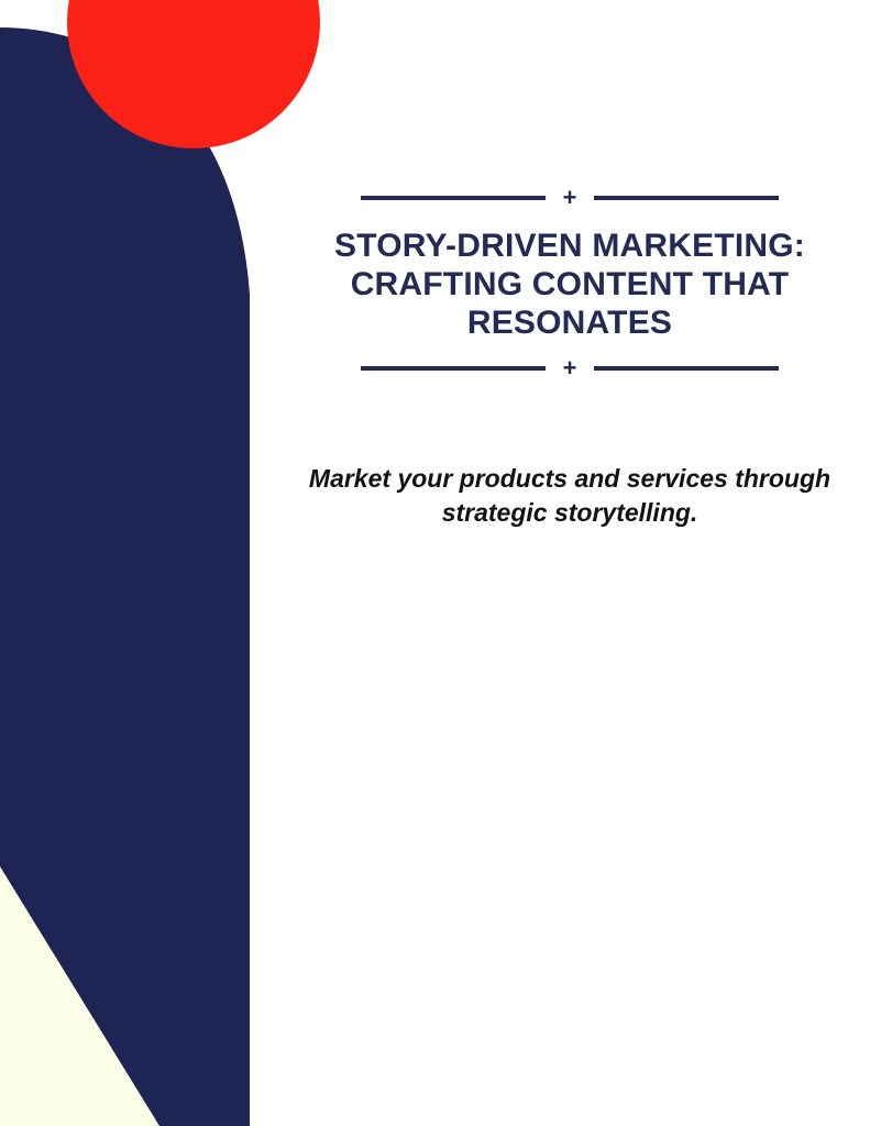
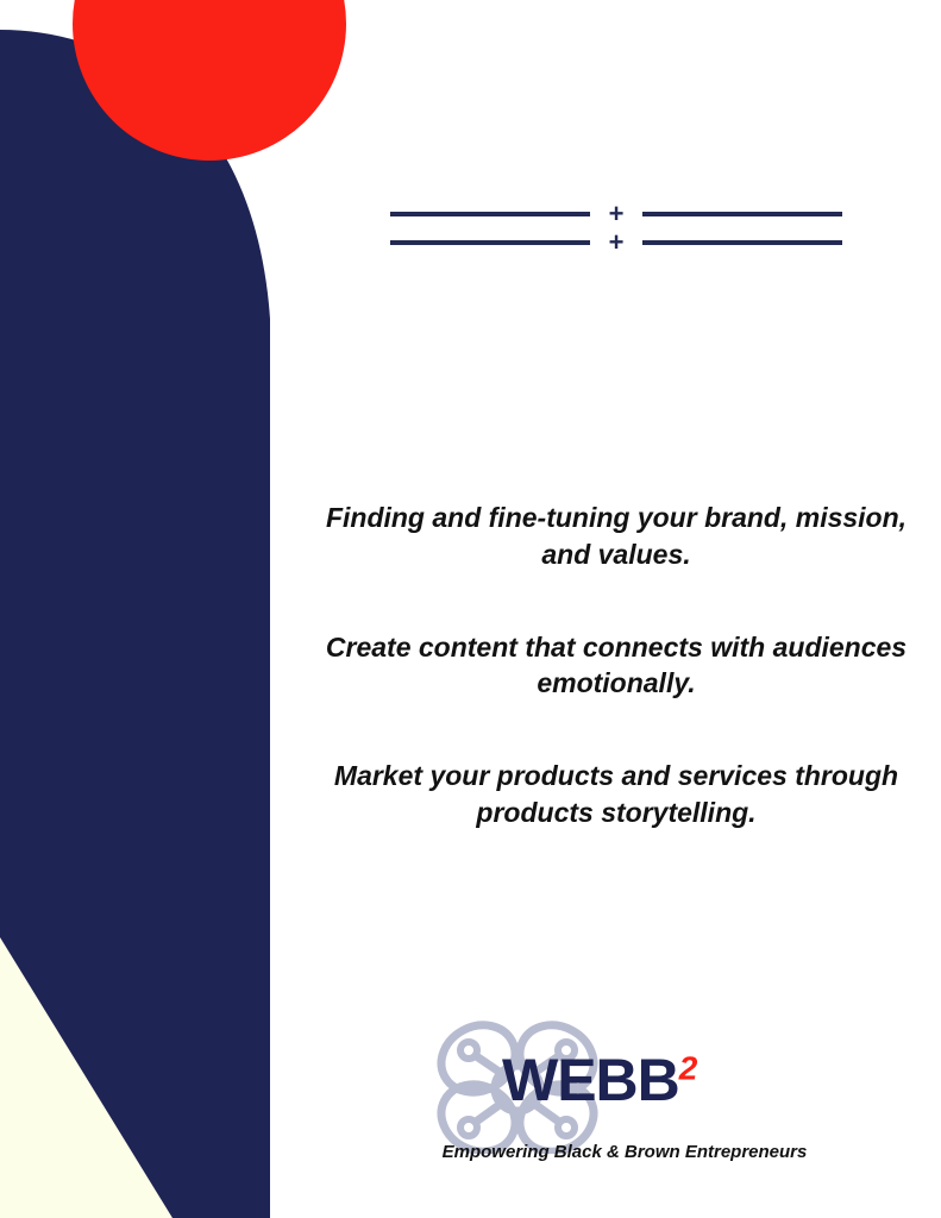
  +
- STORY-DRIVEN MARKETING: CRAFTING CONTENT THAT RESONATES
  +
+ Finding and fine-tuning your brand, mission, and values.
+ Create content that connects with audiences emotionally.
- Market your products and services through strategic storytelling.
+ Market your products and services through products storytelling.
+ WEBB2
+ Empowering Black & Brown Entrepreneurs
